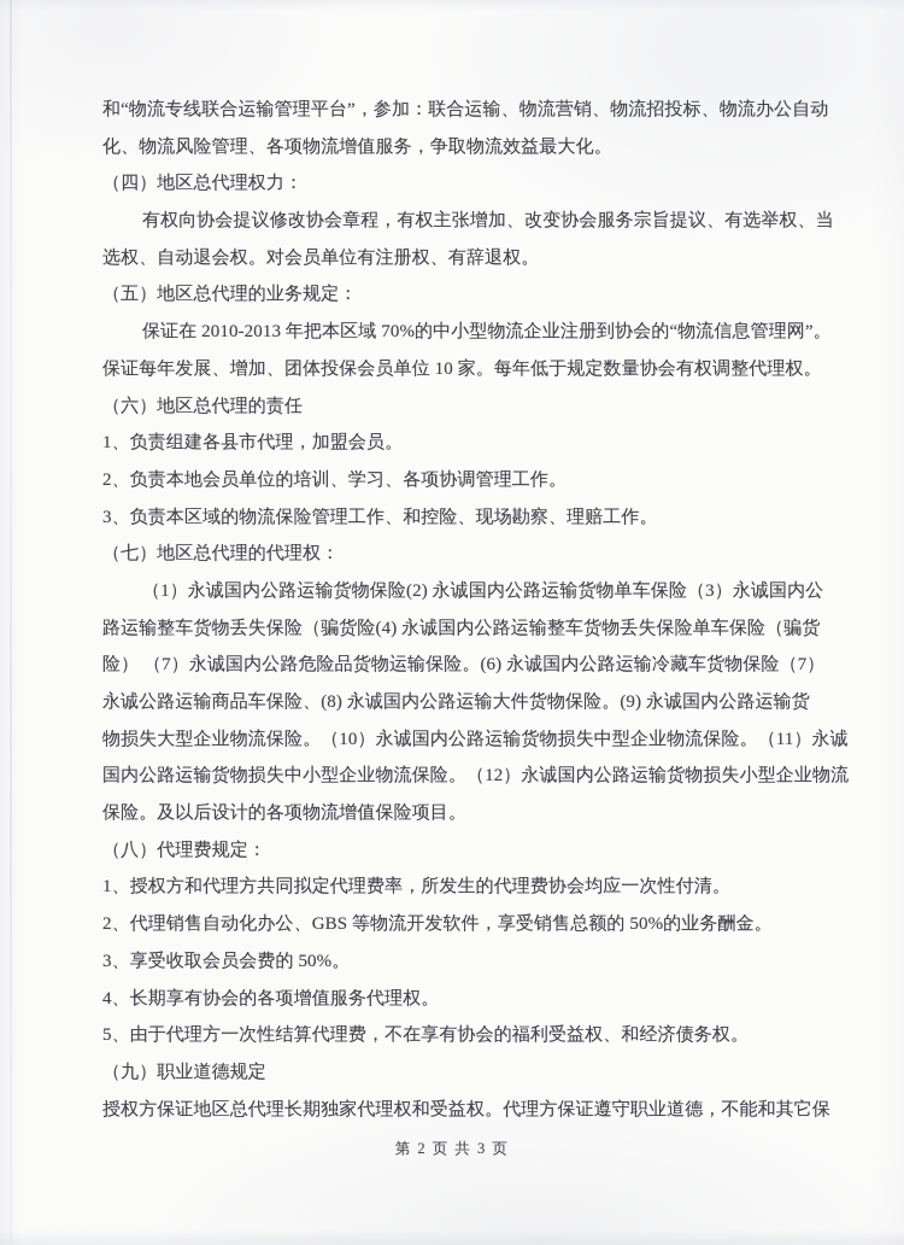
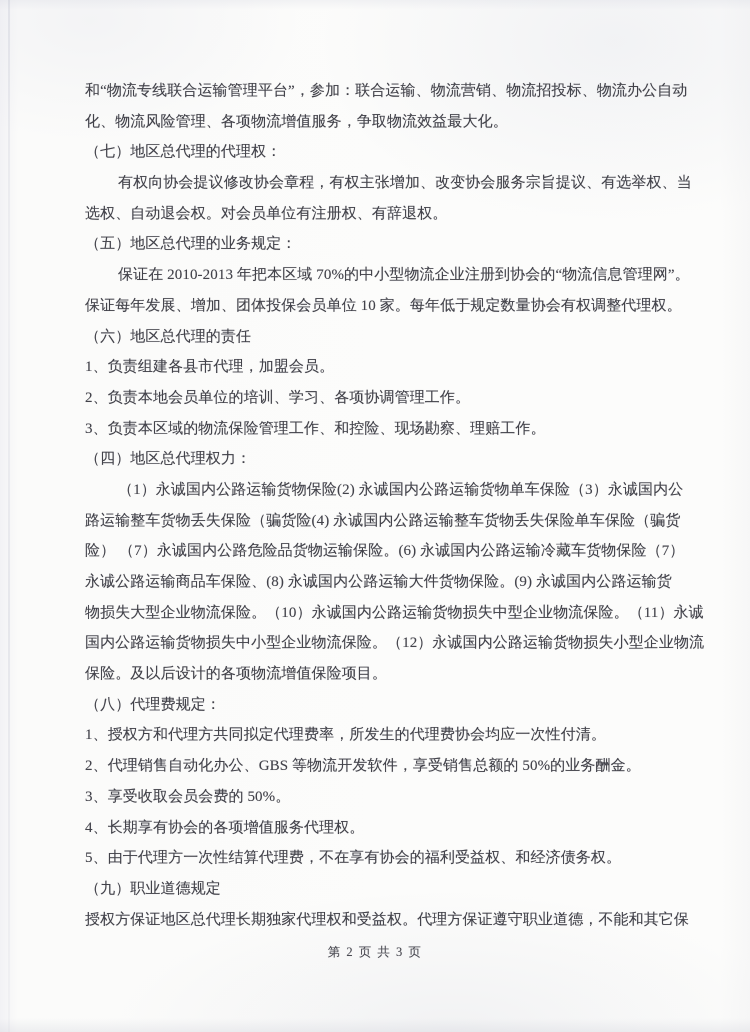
  和“物流专线联合运输管理平台”，参加：联合运输、物流营销、物流招投标、物流办公自动
  化、物流风险管理、各项物流增值服务，争取物流效益最大化。
- （四）地区总代理权力：
+ （七）地区总代理的代理权：
  有权向协会提议修改协会章程，有权主张增加、改变协会服务宗旨提议、有选举权、当
  选权、自动退会权。对会员单位有注册权、有辞退权。
  （五）地区总代理的业务规定：
  保证在 2010-2013 年把本区域 70%的中小型物流企业注册到协会的“物流信息管理网”。
  保证每年发展、增加、团体投保会员单位 10 家。每年低于规定数量协会有权调整代理权。
  （六）地区总代理的责任
  1、负责组建各县市代理，加盟会员。
  2、负责本地会员单位的培训、学习、各项协调管理工作。
  3、负责本区域的物流保险管理工作、和控险、现场勘察、理赔工作。
- （七）地区总代理的代理权：
+ （四）地区总代理权力：
  （1）永诚国内公路运输货物保险(2) 永诚国内公路运输货物单车保险（3）永诚国内公
  路运输整车货物丢失保险（骗货险(4) 永诚国内公路运输整车货物丢失保险单车保险（骗货
  险） （7）永诚国内公路危险品货物运输保险。(6) 永诚国内公路运输冷藏车货物保险（7）
  永诚公路运输商品车保险、(8) 永诚国内公路运输大件货物保险。(9) 永诚国内公路运输货
  物损失大型企业物流保险。（10）永诚国内公路运输货物损失中型企业物流保险。（11）永诚
  国内公路运输货物损失中小型企业物流保险。（12）永诚国内公路运输货物损失小型企业物流
  保险。及以后设计的各项物流增值保险项目。
  （八）代理费规定：
  1、授权方和代理方共同拟定代理费率，所发生的代理费协会均应一次性付清。
  2、代理销售自动化办公、GBS 等物流开发软件，享受销售总额的 50%的业务酬金。
  3、享受收取会员会费的 50%。
  4、长期享有协会的各项增值服务代理权。
  5、由于代理方一次性结算代理费，不在享有协会的福利受益权、和经济债务权。
  （九）职业道德规定
  授权方保证地区总代理长期独家代理权和受益权。代理方保证遵守职业道德，不能和其它保
  第 2 页 共 3 页
